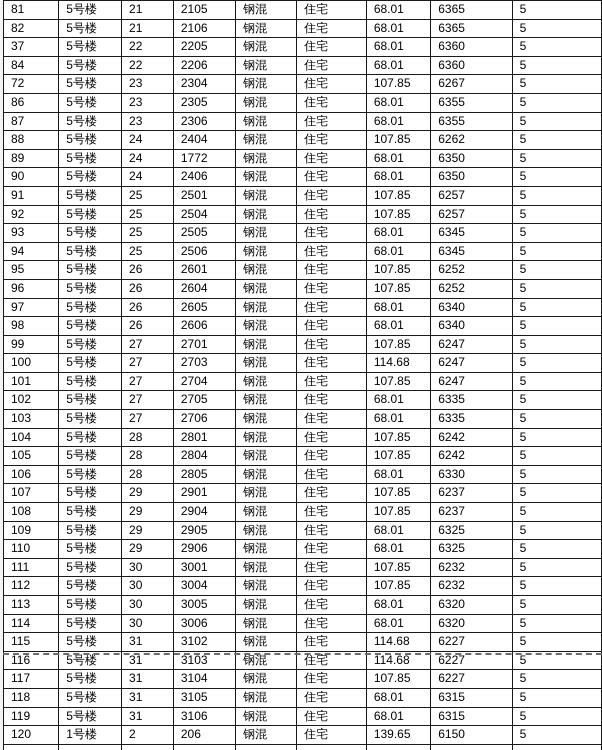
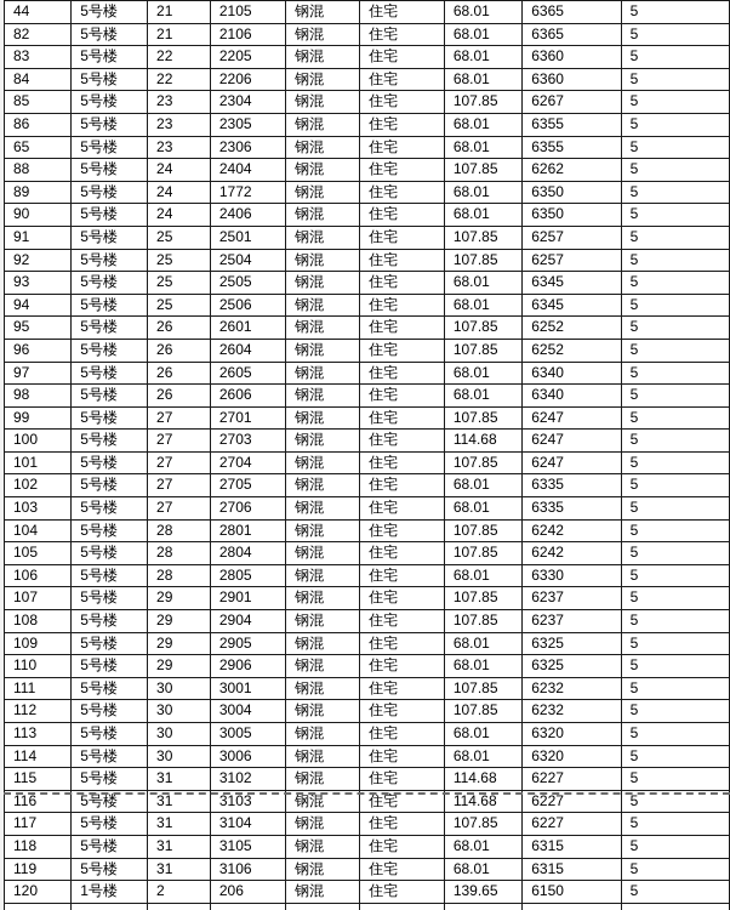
- 81	5号楼	21	2105	钢混	住宅	68.01	6365	5
+ 44	5号楼	21	2105	钢混	住宅	68.01	6365	5
  82	5号楼	21	2106	钢混	住宅	68.01	6365	5
- 37	5号楼	22	2205	钢混	住宅	68.01	6360	5
+ 83	5号楼	22	2205	钢混	住宅	68.01	6360	5
  84	5号楼	22	2206	钢混	住宅	68.01	6360	5
- 72	5号楼	23	2304	钢混	住宅	107.85	6267	5
+ 85	5号楼	23	2304	钢混	住宅	107.85	6267	5
  86	5号楼	23	2305	钢混	住宅	68.01	6355	5
- 87	5号楼	23	2306	钢混	住宅	68.01	6355	5
+ 65	5号楼	23	2306	钢混	住宅	68.01	6355	5
  88	5号楼	24	2404	钢混	住宅	107.85	6262	5
  89	5号楼	24	1772	钢混	住宅	68.01	6350	5
  90	5号楼	24	2406	钢混	住宅	68.01	6350	5
  91	5号楼	25	2501	钢混	住宅	107.85	6257	5
  92	5号楼	25	2504	钢混	住宅	107.85	6257	5
  93	5号楼	25	2505	钢混	住宅	68.01	6345	5
  94	5号楼	25	2506	钢混	住宅	68.01	6345	5
  95	5号楼	26	2601	钢混	住宅	107.85	6252	5
  96	5号楼	26	2604	钢混	住宅	107.85	6252	5
  97	5号楼	26	2605	钢混	住宅	68.01	6340	5
  98	5号楼	26	2606	钢混	住宅	68.01	6340	5
  99	5号楼	27	2701	钢混	住宅	107.85	6247	5
  100	5号楼	27	2703	钢混	住宅	114.68	6247	5
  101	5号楼	27	2704	钢混	住宅	107.85	6247	5
  102	5号楼	27	2705	钢混	住宅	68.01	6335	5
  103	5号楼	27	2706	钢混	住宅	68.01	6335	5
  104	5号楼	28	2801	钢混	住宅	107.85	6242	5
  105	5号楼	28	2804	钢混	住宅	107.85	6242	5
  106	5号楼	28	2805	钢混	住宅	68.01	6330	5
  107	5号楼	29	2901	钢混	住宅	107.85	6237	5
  108	5号楼	29	2904	钢混	住宅	107.85	6237	5
  109	5号楼	29	2905	钢混	住宅	68.01	6325	5
  110	5号楼	29	2906	钢混	住宅	68.01	6325	5
  111	5号楼	30	3001	钢混	住宅	107.85	6232	5
  112	5号楼	30	3004	钢混	住宅	107.85	6232	5
  113	5号楼	30	3005	钢混	住宅	68.01	6320	5
  114	5号楼	30	3006	钢混	住宅	68.01	6320	5
  115	5号楼	31	3102	钢混	住宅	114.68	6227	5
  116	5号楼	31	3103	钢混	住宅	114.68	6227	5
  117	5号楼	31	3104	钢混	住宅	107.85	6227	5
  118	5号楼	31	3105	钢混	住宅	68.01	6315	5
  119	5号楼	31	3106	钢混	住宅	68.01	6315	5
  120	1号楼	2	206	钢混	住宅	139.65	6150	5
